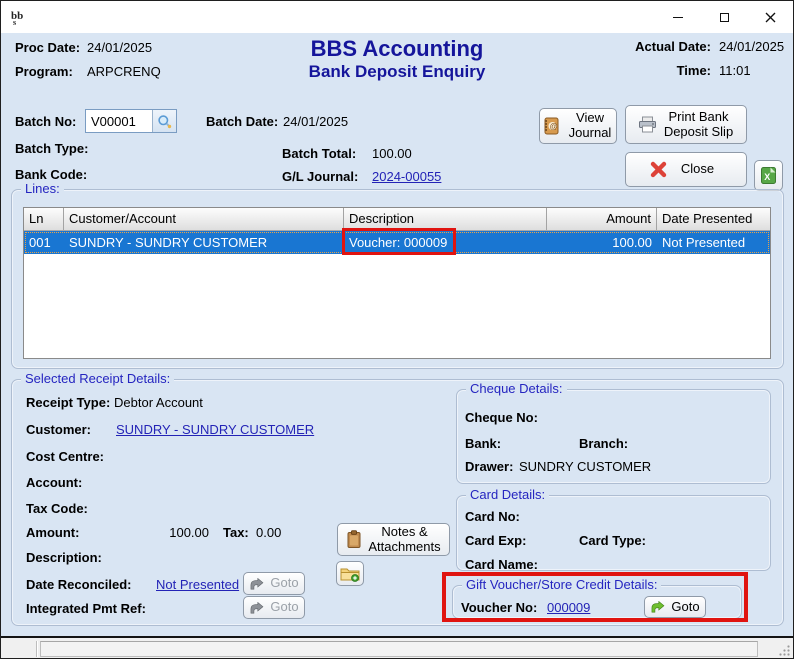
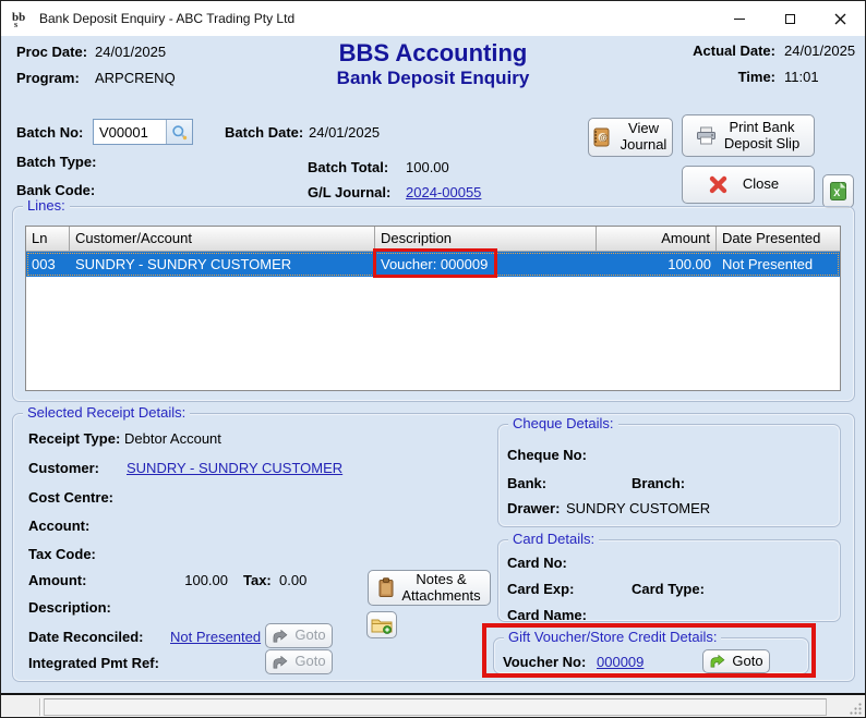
  bb
  s
+ Bank Deposit Enquiry - ABC Trading Pty Ltd
  Proc Date:
  24/01/2025
  Program:
  ARPCRENQ
  BBS Accounting
  Bank Deposit Enquiry
  Actual Date:
  24/01/2025
  Time:
  11:01
  Batch No:
  V00001
  Batch Date:
  24/01/2025
  Batch Type:
  Batch Total:
  100.00
  Bank Code:
  G/L Journal:
  2024-00055
  @
  View Journal
  Print Bank Deposit Slip
  Close
  X
  Lines:
  Ln
  Customer/Account
  Description
  Amount
  Date Presented
- 001
+ 003
  SUNDRY - SUNDRY CUSTOMER
  Voucher: 000009
  100.00
  Not Presented
  Selected Receipt Details:
  Receipt Type:
  Debtor Account
  Customer:
  SUNDRY - SUNDRY CUSTOMER
  Cost Centre:
  Account:
  Tax Code:
  Amount:
  100.00
  Tax:
  0.00
  Description:
  Date Reconciled:
  Not Presented
  Goto
  Integrated Pmt Ref:
  Goto
  Notes & Attachments
  Cheque Details:
  Cheque No:
  Bank:
  Branch:
  Drawer:
  SUNDRY CUSTOMER
  Card Details:
  Card No:
  Card Exp:
  Card Type:
  Card Name:
  Gift Voucher/Store Credit Details:
  Voucher No:
  000009
  Goto
